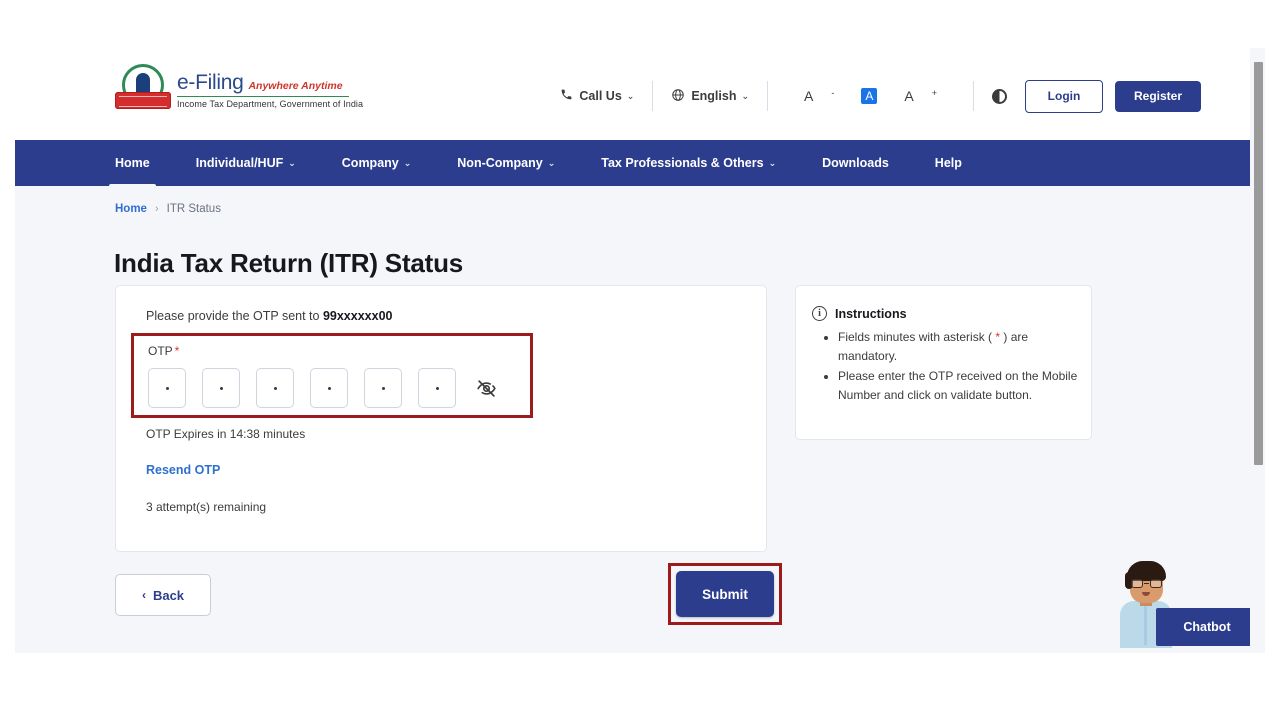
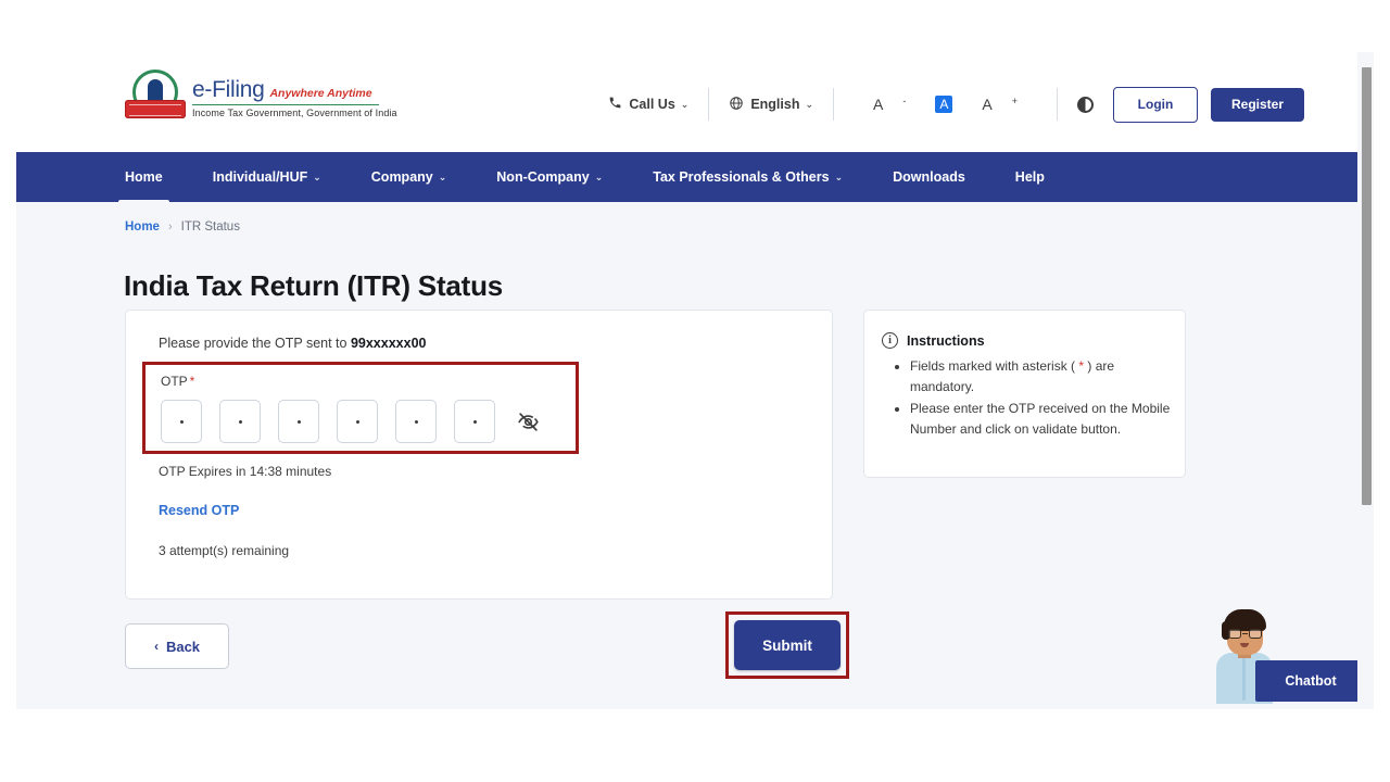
  e-Filing
  Anywhere Anytime
- Income Tax Department, Government of India
+ Income Tax Government, Government of India
  Call Us
  ⌄
  English
  ⌄
  A -
  A
  A +
  Login
  Register
  Home
  Individual/HUF
  ⌄
  Company
  ⌄
  Non-Company
  ⌄
  Tax Professionals & Others
  ⌄
  Downloads
  Help
  Home
  ›
  ITR Status
  India Tax Return (ITR) Status
  Please provide the OTP sent to 99xxxxxx00
  OTP *
  OTP Expires in 14:38 minutes
  Resend OTP
  3 attempt(s) remaining
  i
  Instructions
- Fields minutes with asterisk ( * ) are mandatory.
+ Fields marked with asterisk ( * ) are mandatory.
  Please enter the OTP received on the Mobile Number and click on validate button.
  ‹
  Back
  Submit
  Chatbot
